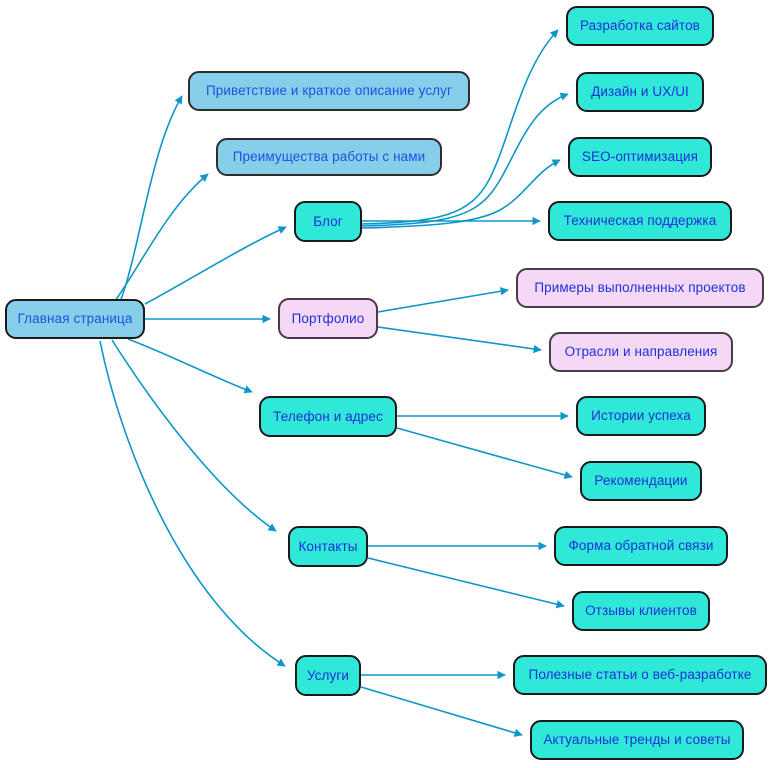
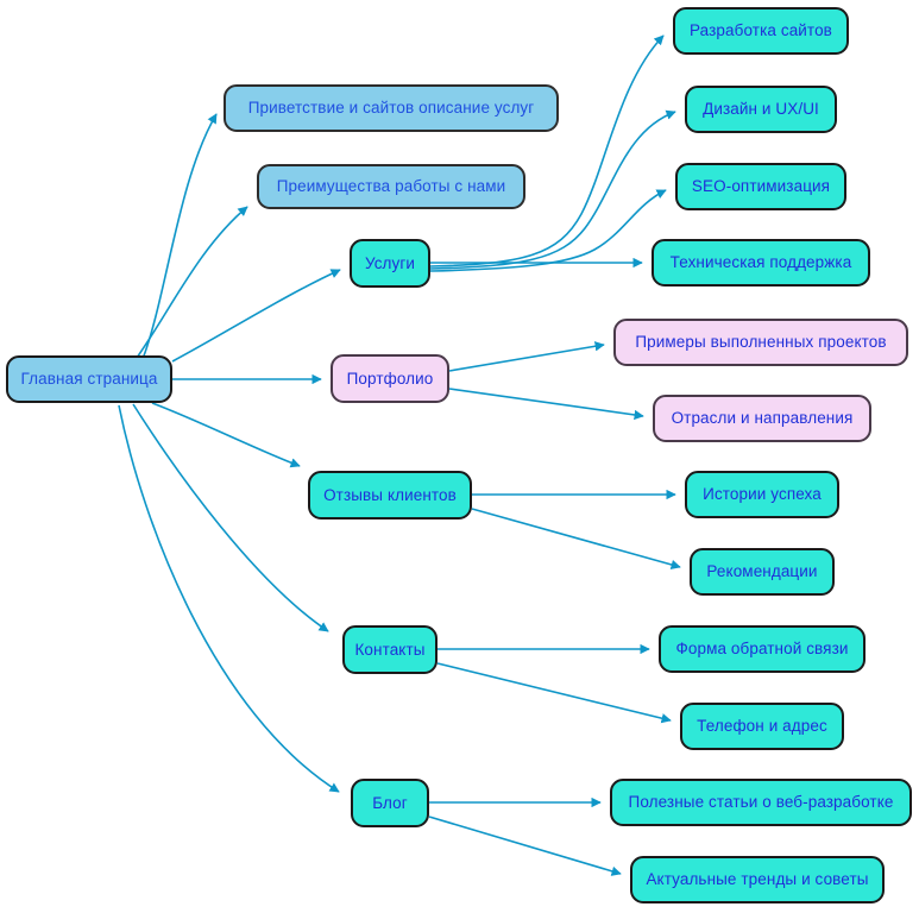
  Главная страница
- Приветствие и краткое описание услуг
+ Приветствие и сайтов описание услуг
  Преимущества работы с нами
- Блог
+ Услуги
  Портфолио
- Телефон и адрес
+ Отзывы клиентов
  Контакты
- Услуги
+ Блог
  Разработка сайтов
  Дизайн и UX/UI
  SEO-оптимизация
  Техническая поддержка
  Примеры выполненных проектов
  Отрасли и направления
  Истории успеха
  Рекомендации
  Форма обратной связи
- Отзывы клиентов
+ Телефон и адрес
  Полезные статьи о веб-разработке
  Актуальные тренды и советы
